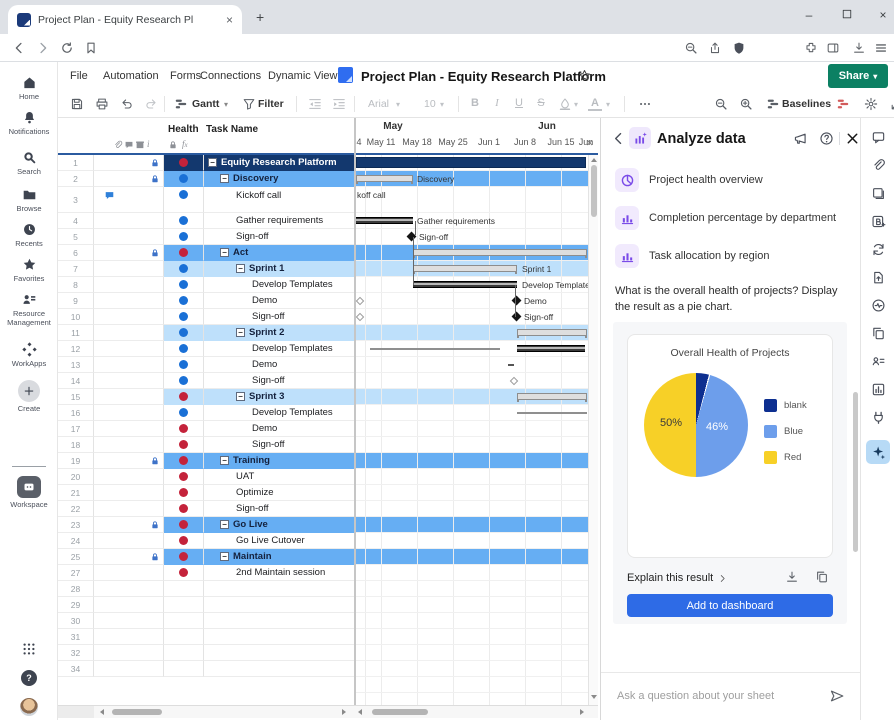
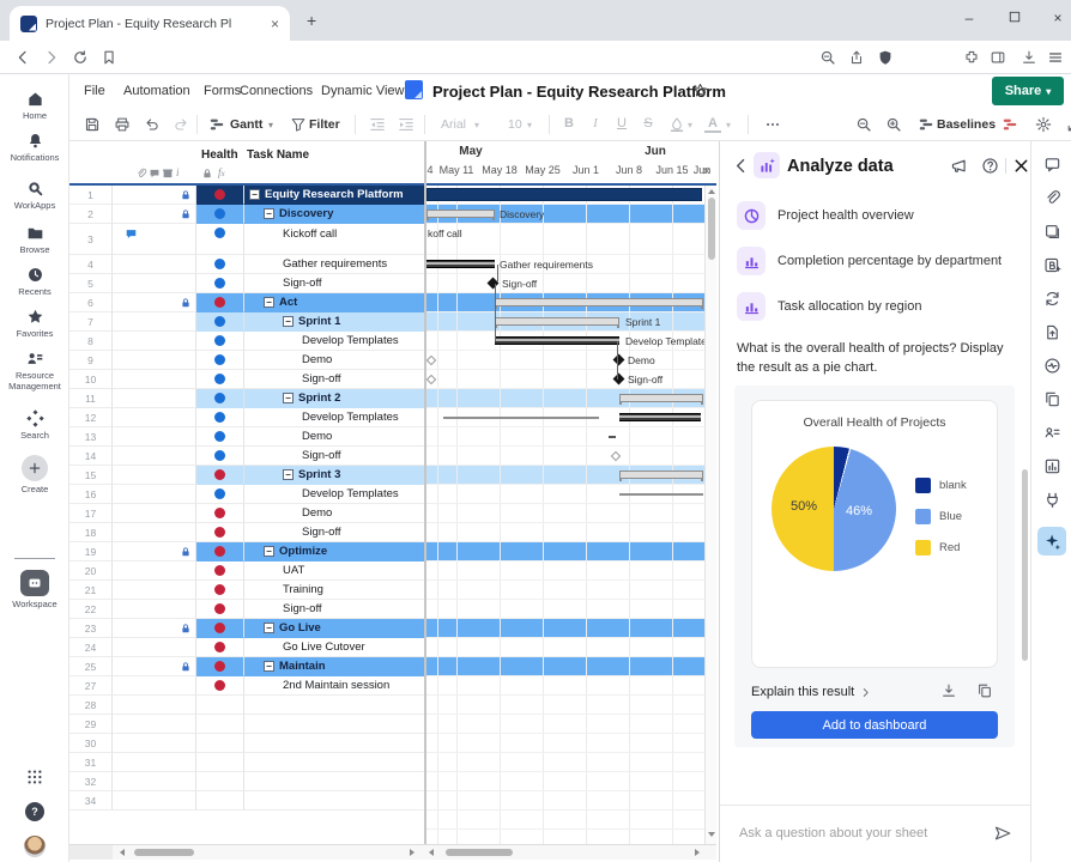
  Project Plan - Equity Research Pl
  ×
  +
  –
  ×
  Home
  Notifications
- Search
+ WorkApps
  Browse
  Recents
  Favorites
  Resource Management
- WorkApps
+ Search
  Create
  Workspace
  ?
  File
  Automation
  Forms
  Connections
  Dynamic View
  Project Plan - Equity Research Platform
  Share
  ▾
  Gantt
  ▾
  Filter
  Arial
  ▾
  10
  ▾
  B
  I
  U
  S
  ▾
  A
  ▾
  Baselines
  Health
  Task Name
  i
  fx
  May
  Jun
  4
  May 11
  May 18
  May 25
  Jun 1
  Jun 8
  Jun 15
  Jun
  ✕
  1
  −
  Equity Research Platform
  2
  −
  Discovery
  3
  Kickoff call
  4
  Gather requirements
  5
  Sign-off
  6
  −
  Act
  7
  −
  Sprint 1
  8
  Develop Templates
  9
  Demo
  10
  Sign-off
  11
  −
  Sprint 2
  12
  Develop Templates
  13
  Demo
  14
  Sign-off
  15
  −
  Sprint 3
  16
  Develop Templates
  17
  Demo
  18
  Sign-off
  19
  −
- Training
+ Optimize
  20
  UAT
  21
- Optimize
+ Training
  22
  Sign-off
  23
  −
  Go Live
  24
  Go Live Cutover
  25
  −
  Maintain
  27
  2nd Maintain session
  28
  29
  30
  31
  32
  34
  Discovery
  koff call
  Gather requirements
  Sign-off
  Sprint 1
  Develop Templat
  Demo
  Sign-off
  Analyze data
  Project health overview
  Completion percentage by department
  Task allocation by region
  What is the overall health of projects? Display the result as a pie chart.
  Overall Health of Projects
  50%
  46%
  blank
  Blue
  Red
  Explain this result
  Add to dashboard
  Ask a question about your sheet
